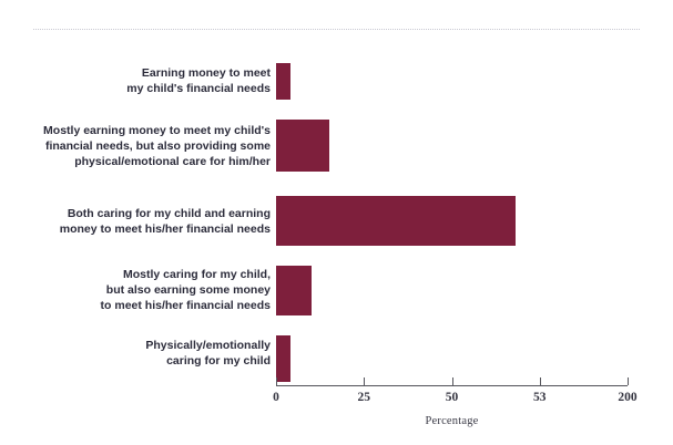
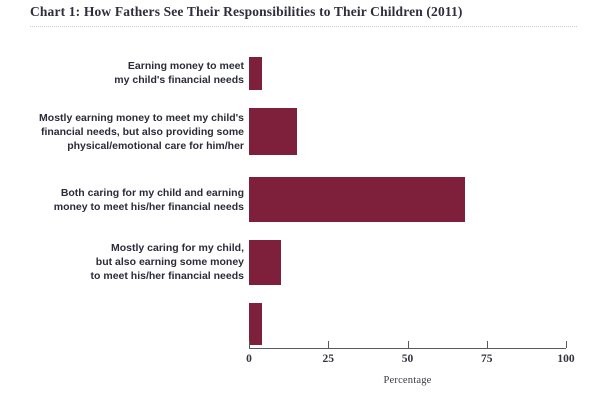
+ Chart 1: How Fathers See Their Responsibilities to Their Children (2011)
  Earning money to meet
  my child's financial needs
  Mostly earning money to meet my child's
  financial needs, but also providing some
  physical/emotional care for him/her
  Both caring for my child and earning
  money to meet his/her financial needs
  Mostly caring for my child,
  but also earning some money
  to meet his/her financial needs
- Physically/emotionally
- caring for my child
  0
  25
  50
- 53
+ 75
- 200
+ 100
  Percentage
